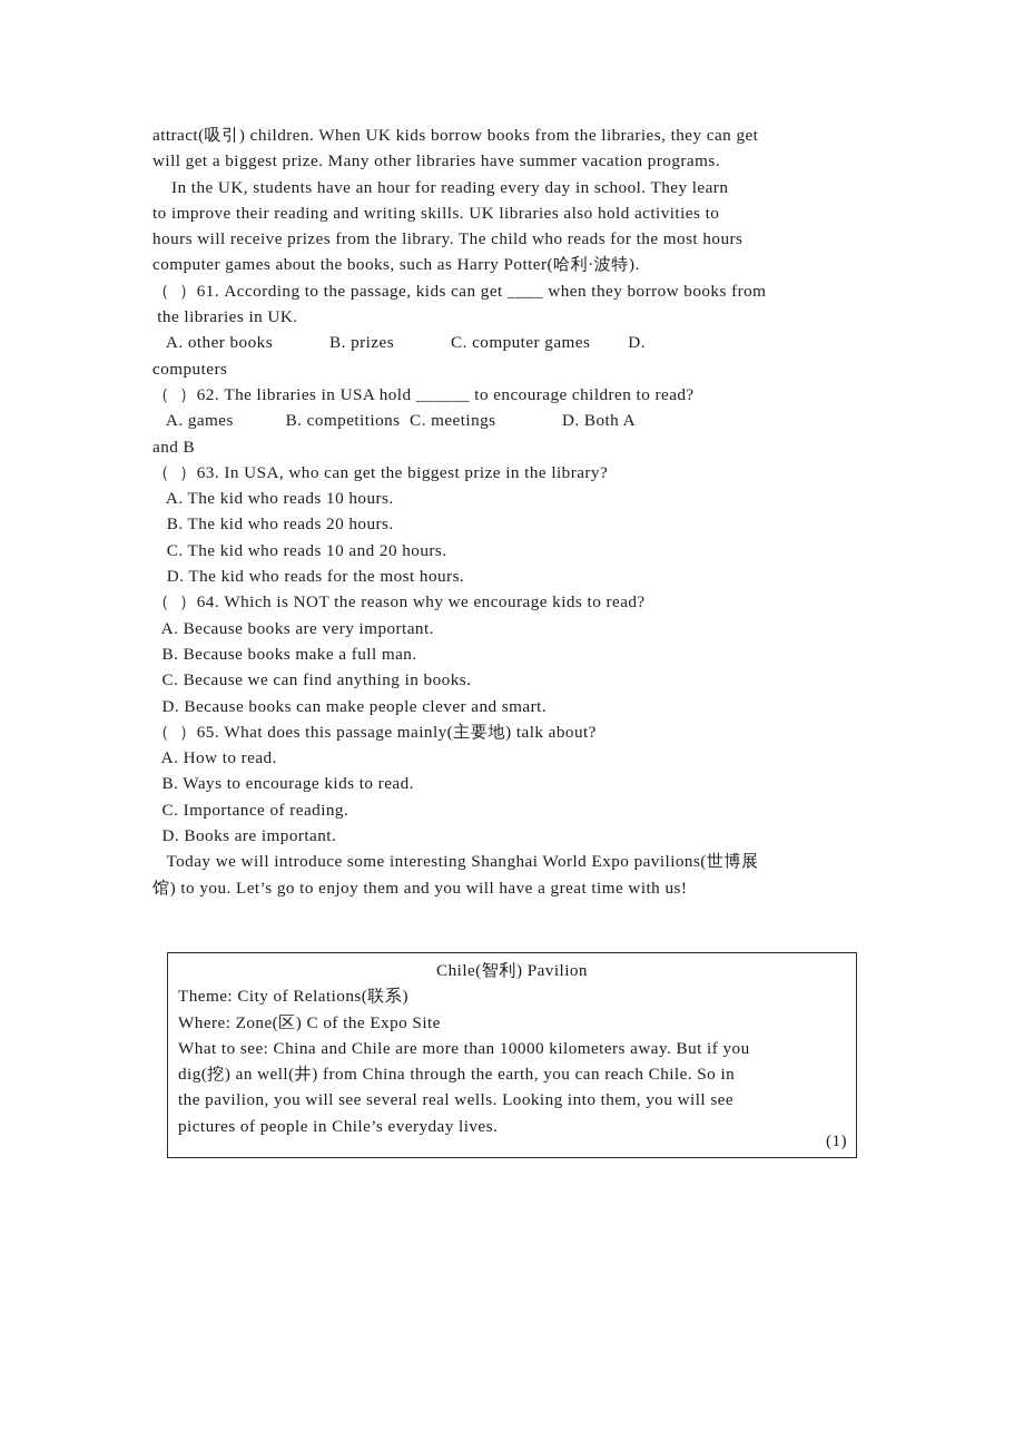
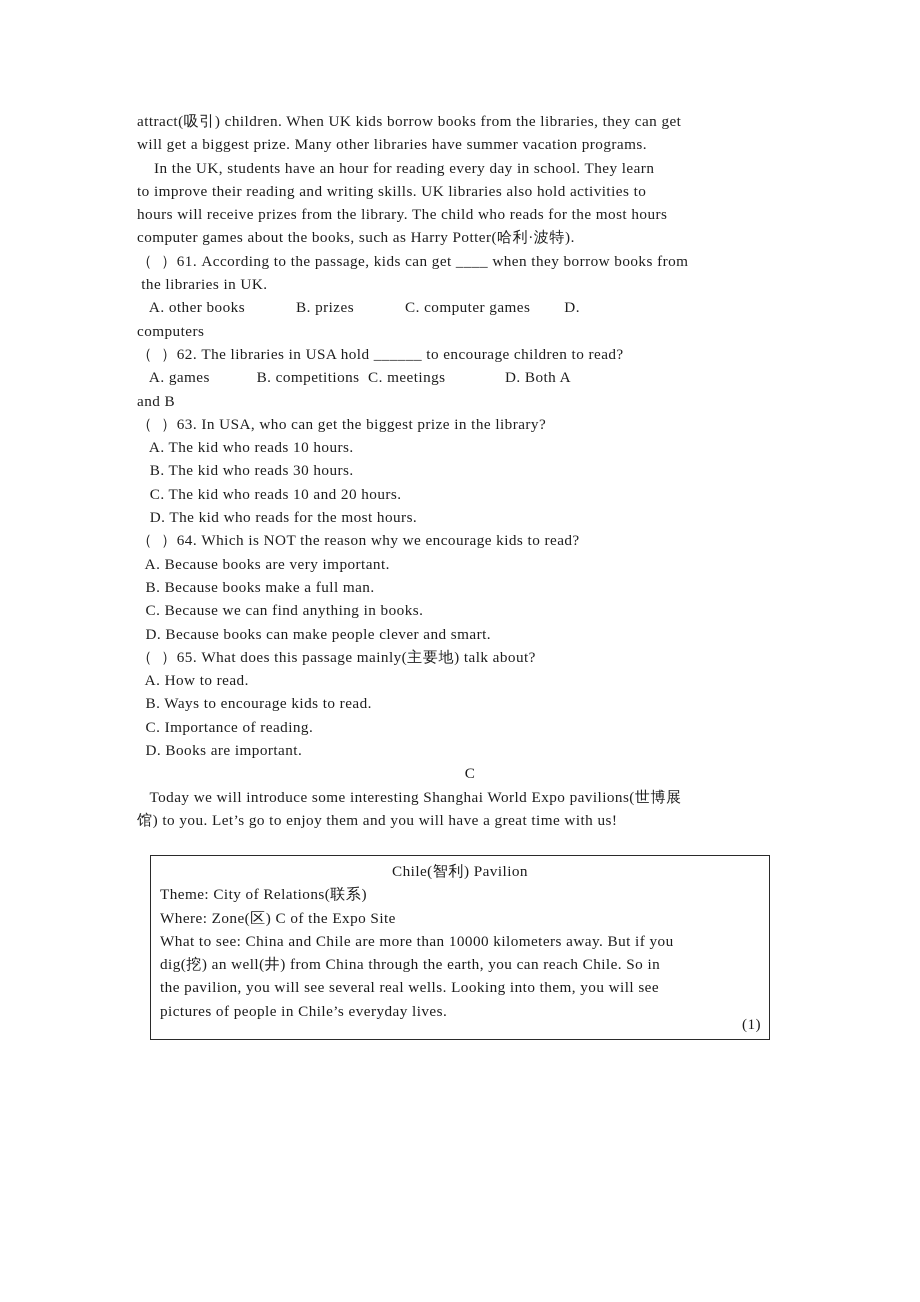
  attract(吸引) children. When UK kids borrow books from the libraries, they can get
  will get a biggest prize. Many other libraries have summer vacation programs.
  In the UK, students have an hour for reading every day in school. They learn
  to improve their reading and writing skills. UK libraries also hold activities to
  hours will receive prizes from the library. The child who reads for the most hours
  computer games about the books, such as Harry Potter(哈利·波特).
  （ ）61. According to the passage, kids can get ____ when they borrow books from
  the libraries in UK.
  A. other books B. prizes C. computer games D.
  computers
  （ ）62. The libraries in USA hold ______ to encourage children to read?
  A. games B. competitions C. meetings D. Both A
  and B
  （ ）63. In USA, who can get the biggest prize in the library?
  A. The kid who reads 10 hours.
- B. The kid who reads 20 hours.
+ B. The kid who reads 30 hours.
  C. The kid who reads 10 and 20 hours.
  D. The kid who reads for the most hours.
  （ ）64. Which is NOT the reason why we encourage kids to read?
  A. Because books are very important.
  B. Because books make a full man.
  C. Because we can find anything in books.
  D. Because books can make people clever and smart.
  （ ）65. What does this passage mainly(主要地) talk about?
  A. How to read.
  B. Ways to encourage kids to read.
  C. Importance of reading.
  D. Books are important.
+ C
  Today we will introduce some interesting Shanghai World Expo pavilions(世博展
  馆) to you. Let’s go to enjoy them and you will have a great time with us!
  Chile(智利) Pavilion
  Theme: City of Relations(联系)
  Where: Zone(区) C of the Expo Site
  What to see: China and Chile are more than 10000 kilometers away. But if you
  dig(挖) an well(井) from China through the earth, you can reach Chile. So in
  the pavilion, you will see several real wells. Looking into them, you will see
  pictures of people in Chile’s everyday lives.
  (1)
